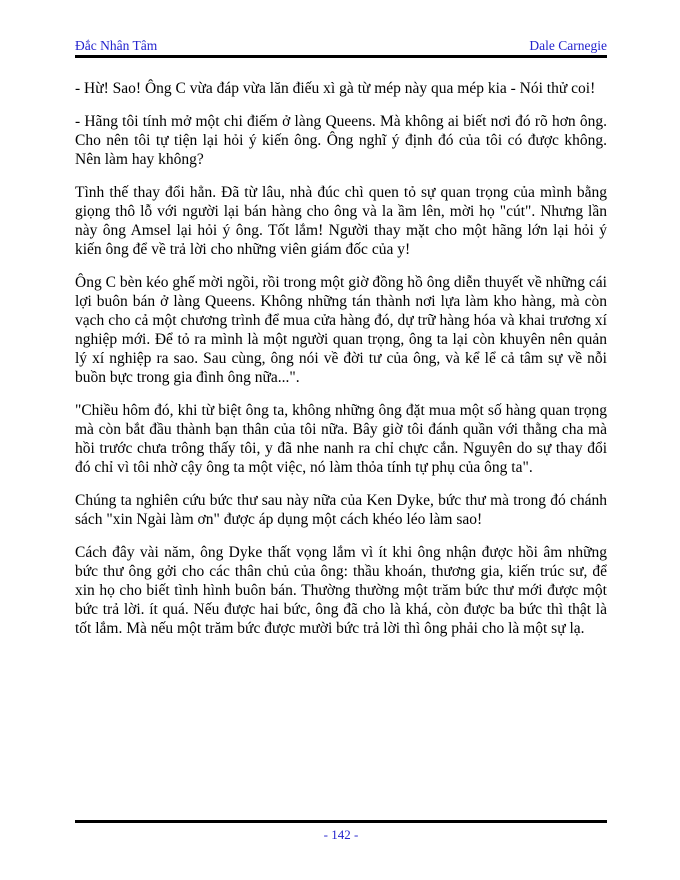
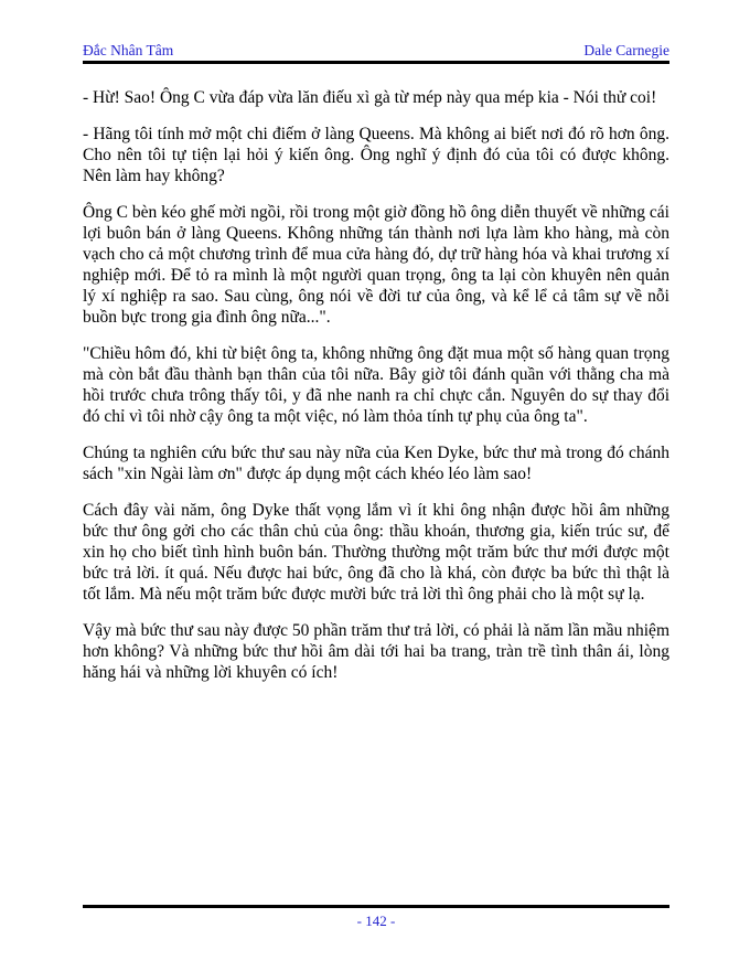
  Đắc Nhân Tâm
  Dale Carnegie
  - Hừ! Sao! Ông C vừa đáp vừa lăn điếu xì gà từ mép này qua mép kia - Nói thử coi!
  - Hãng tôi tính mở một chi điếm ở làng Queens. Mà không ai biết nơi đó rõ hơn ông. Cho nên tôi tự tiện lại hỏi ý kiến ông. Ông nghĩ ý định đó của tôi có được không. Nên làm hay không?
- Tình thế thay đổi hẳn. Đã từ lâu, nhà đúc chì quen tỏ sự quan trọng của mình bằng giọng thô lỗ với người lại bán hàng cho ông và la ầm lên, mời họ "cút". Nhưng lần này ông Amsel lại hỏi ý ông. Tốt lắm! Người thay mặt cho một hãng lớn lại hỏi ý kiến ông để về trả lời cho những viên giám đốc của y!
  Ông C bèn kéo ghế mời ngồi, rồi trong một giờ đồng hồ ông diễn thuyết về những cái lợi buôn bán ở làng Queens. Không những tán thành nơi lựa làm kho hàng, mà còn vạch cho cả một chương trình để mua cửa hàng đó, dự trữ hàng hóa và khai trương xí nghiệp mới. Để tỏ ra mình là một người quan trọng, ông ta lại còn khuyên nên quản lý xí nghiệp ra sao. Sau cùng, ông nói về đời tư của ông, và kể lể cả tâm sự về nỗi buồn bực trong gia đình ông nữa...".
  "Chiều hôm đó, khi từ biệt ông ta, không những ông đặt mua một số hàng quan trọng mà còn bắt đầu thành bạn thân của tôi nữa. Bây giờ tôi đánh quần với thằng cha mà hồi trước chưa trông thấy tôi, y đã nhe nanh ra chỉ chực cắn. Nguyên do sự thay đổi đó chỉ vì tôi nhờ cậy ông ta một việc, nó làm thỏa tính tự phụ của ông ta".
  Chúng ta nghiên cứu bức thư sau này nữa của Ken Dyke, bức thư mà trong đó chánh sách "xin Ngài làm ơn" được áp dụng một cách khéo léo làm sao!
  Cách đây vài năm, ông Dyke thất vọng lắm vì ít khi ông nhận được hồi âm những bức thư ông gởi cho các thân chủ của ông: thầu khoán, thương gia, kiến trúc sư, để xin họ cho biết tình hình buôn bán. Thường thường một trăm bức thư mới được một bức trả lời. ít quá. Nếu được hai bức, ông đã cho là khá, còn được ba bức thì thật là tốt lắm. Mà nếu một trăm bức được mười bức trả lời thì ông phải cho là một sự lạ.
+ Vậy mà bức thư sau này được 50 phần trăm thư trả lời, có phải là năm lần mầu nhiệm hơn không? Và những bức thư hồi âm dài tới hai ba trang, tràn trề tình thân ái, lòng hăng hái và những lời khuyên có ích!
  - 142 -
